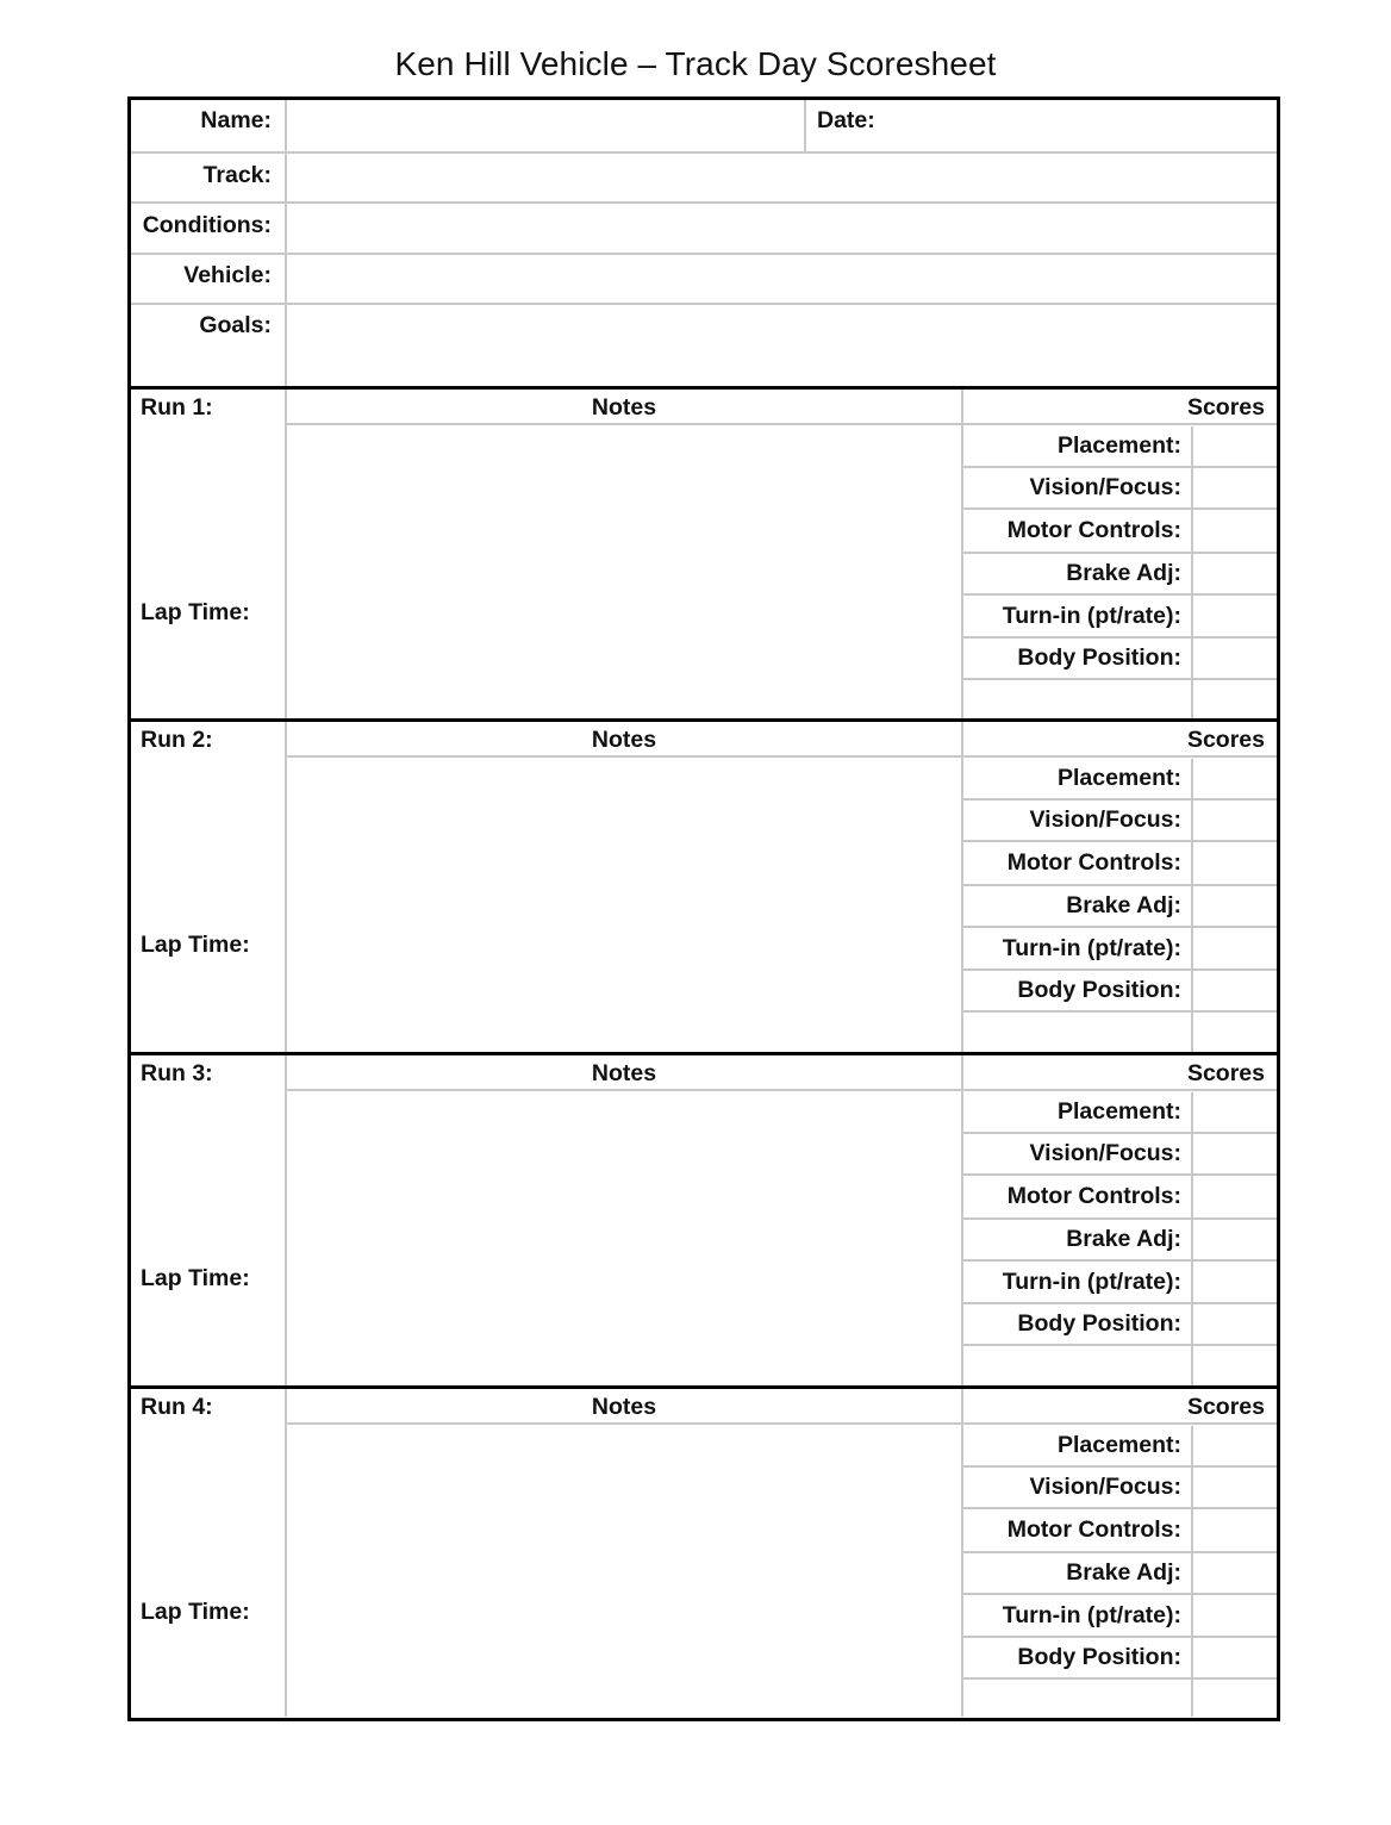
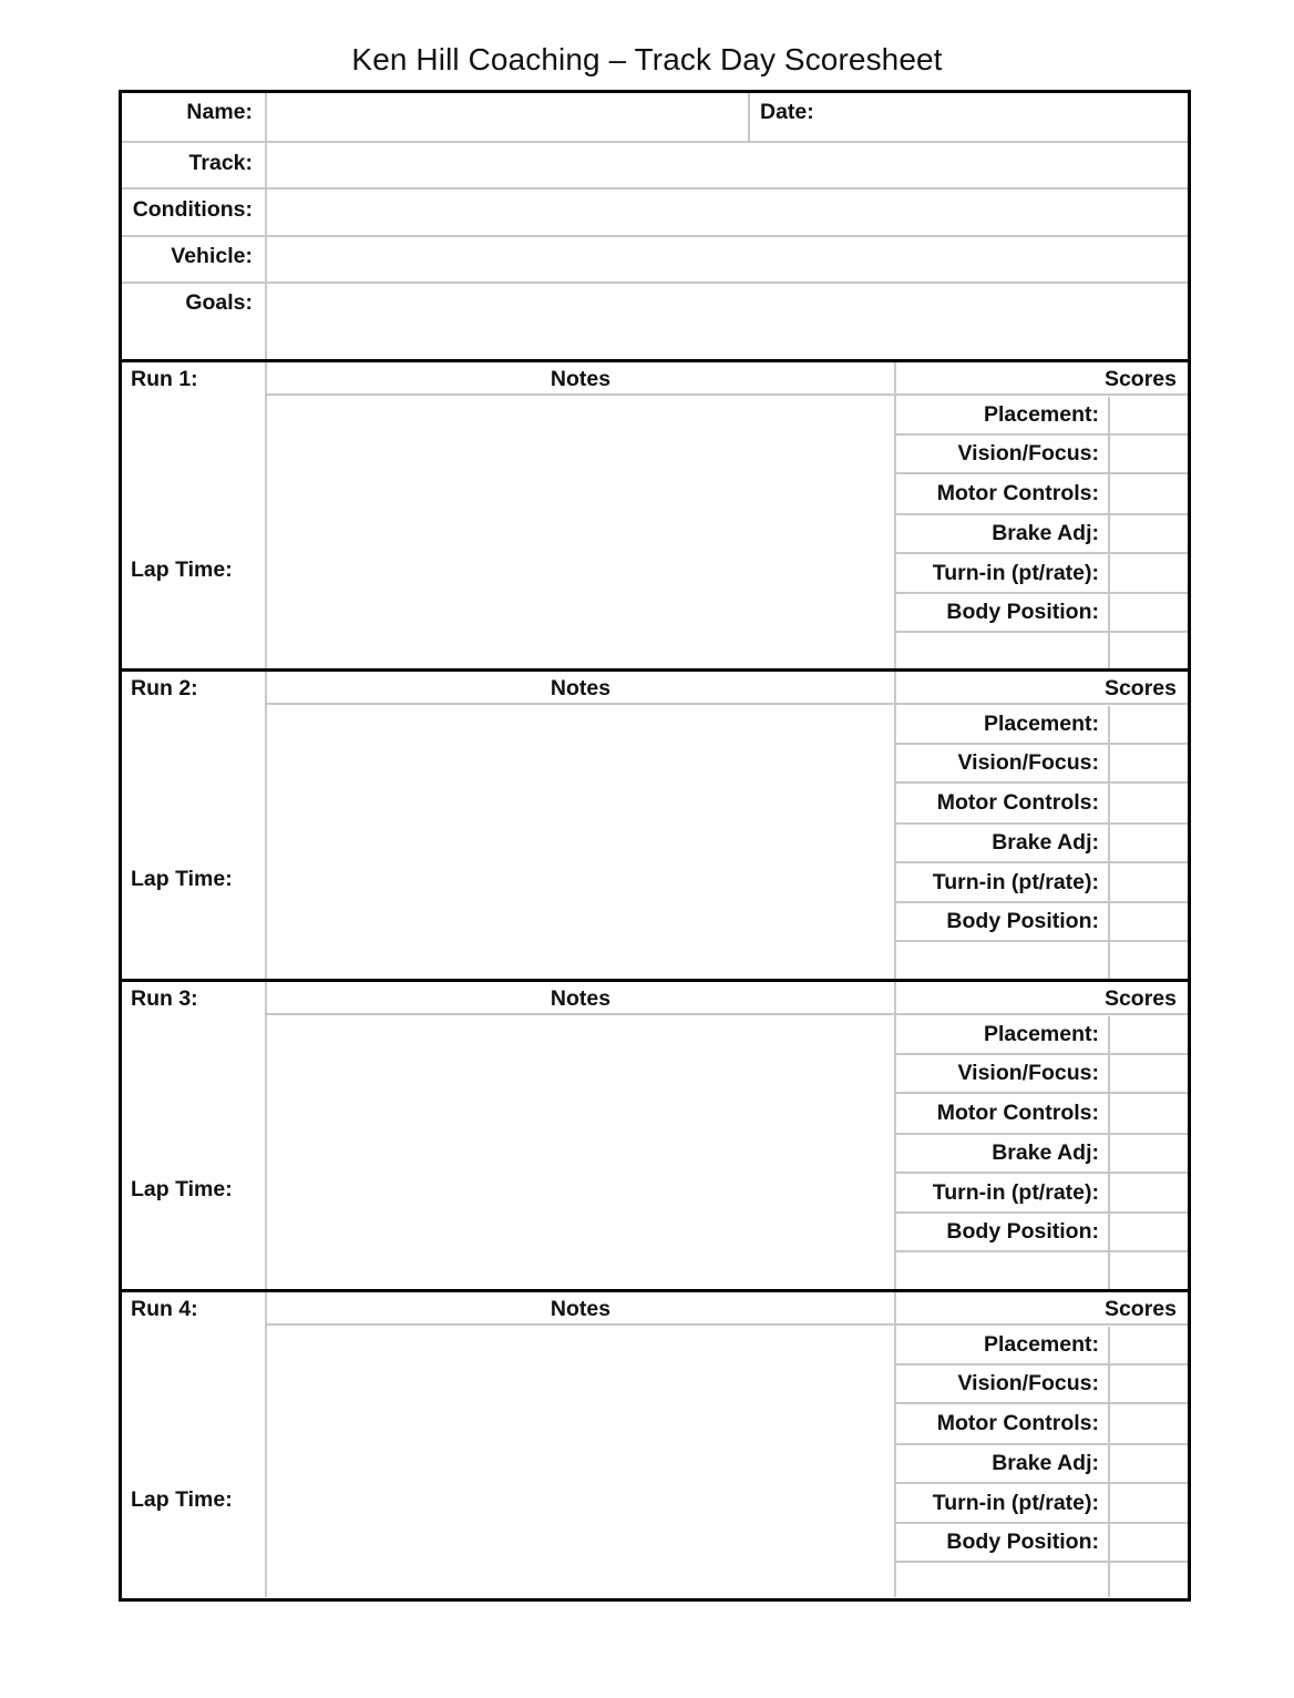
- Ken Hill Vehicle – Track Day Scoresheet
+ Ken Hill Coaching – Track Day Scoresheet
  Name:
  Date:
  Track:
  Conditions:
  Vehicle:
  Goals:
  Run 1:
  Notes
  Scores
  Lap Time:
  Placement:
  Vision/Focus:
  Motor Controls:
  Brake Adj:
  Turn-in (pt/rate):
  Body Position:
  Run 2:
  Notes
  Scores
  Lap Time:
  Placement:
  Vision/Focus:
  Motor Controls:
  Brake Adj:
  Turn-in (pt/rate):
  Body Position:
  Run 3:
  Notes
  Scores
  Lap Time:
  Placement:
  Vision/Focus:
  Motor Controls:
  Brake Adj:
  Turn-in (pt/rate):
  Body Position:
  Run 4:
  Notes
  Scores
  Lap Time:
  Placement:
  Vision/Focus:
  Motor Controls:
  Brake Adj:
  Turn-in (pt/rate):
  Body Position:
